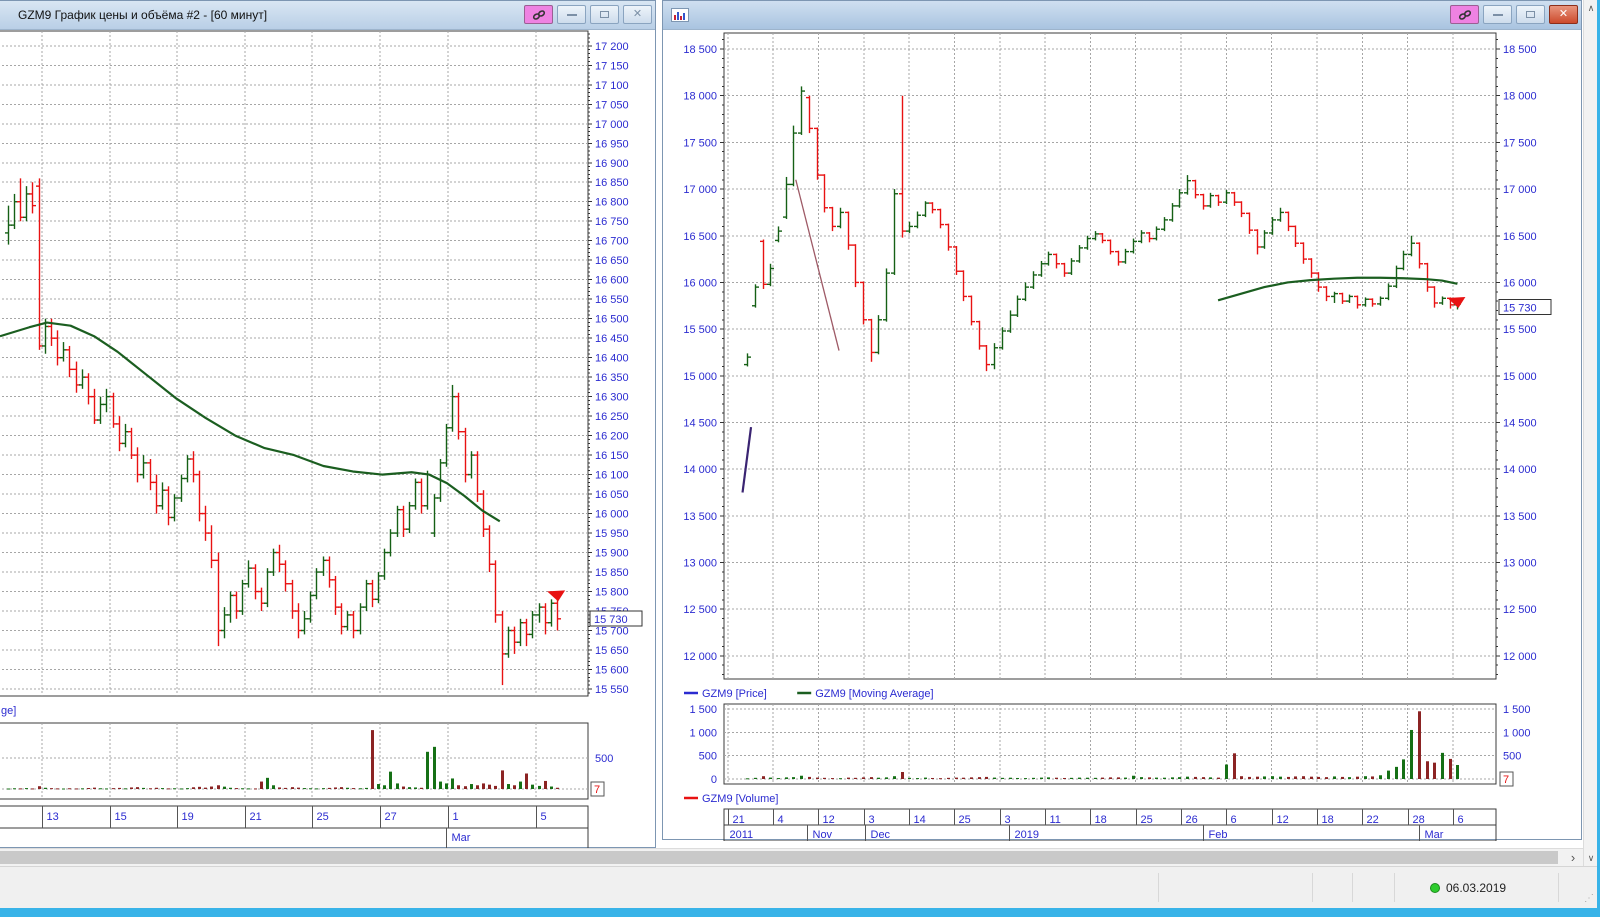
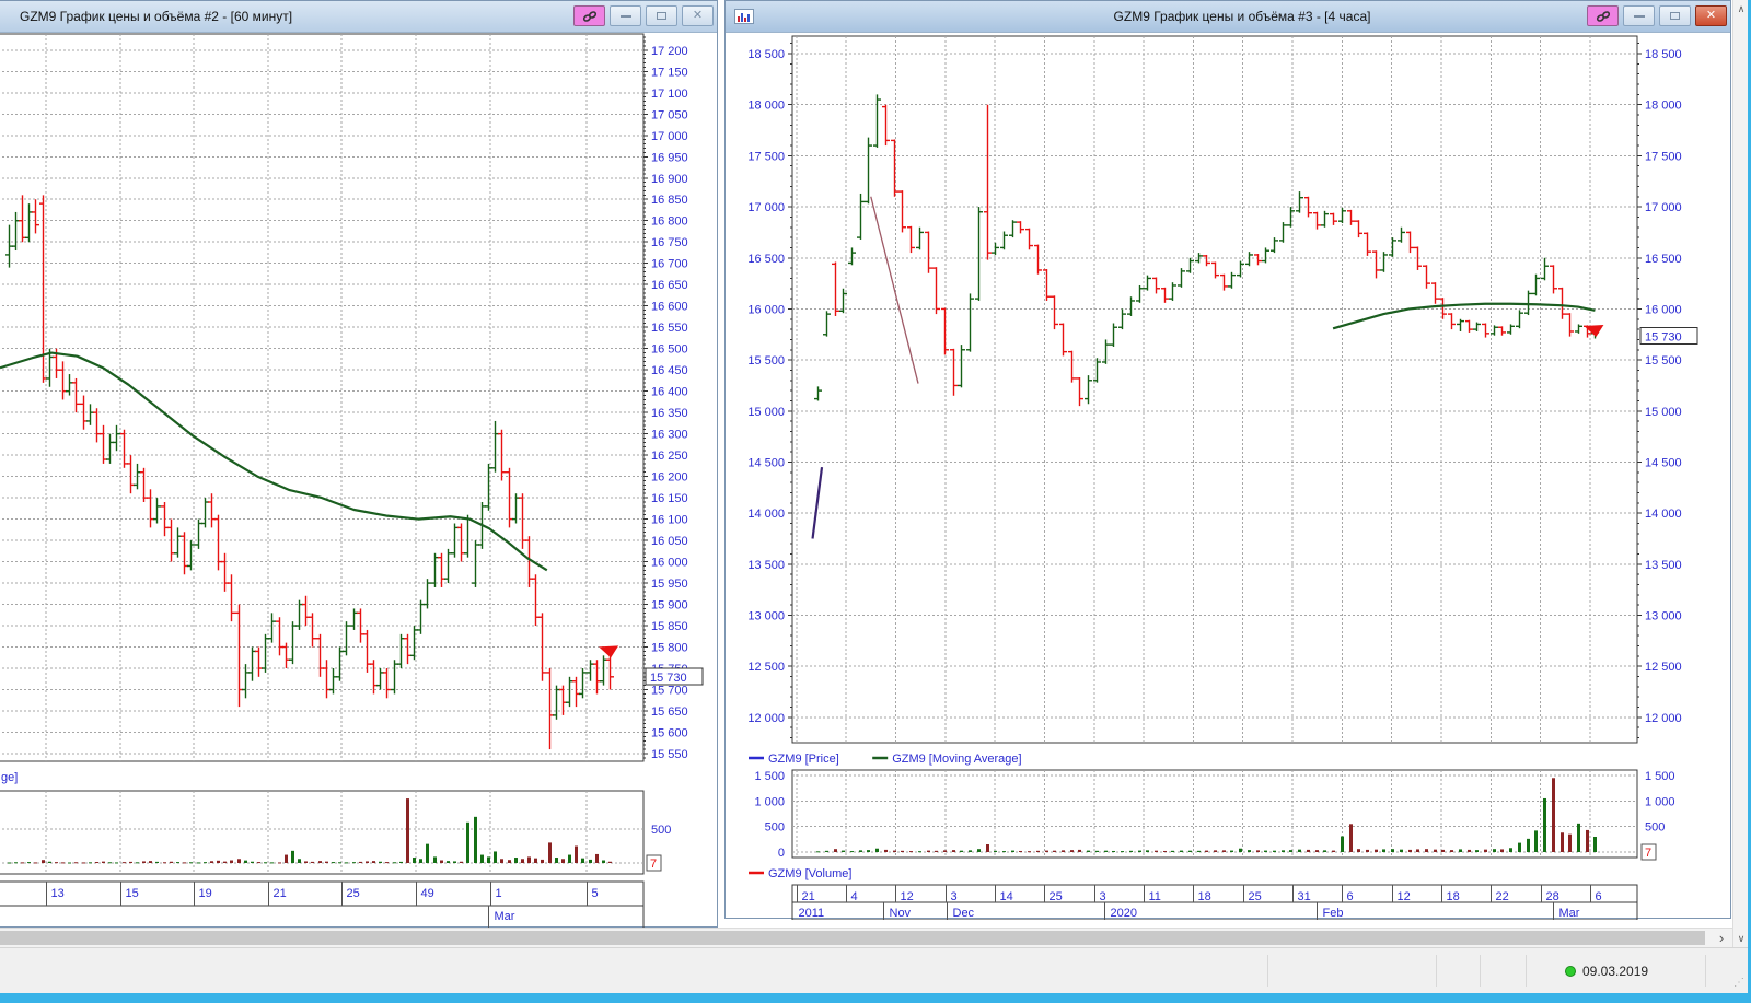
  15 550
  15 600
  15 650
  15 700
  15 800
  15 850
  15 900
  15 950
  16 000
  16 050
  16 100
  16 150
  16 200
  16 250
  16 300
  16 350
  16 400
  16 450
  16 500
  16 550
  16 600
  16 650
  16 700
  16 750
  16 800
  16 850
  16 900
  16 950
  17 000
  17 050
  17 100
  17 150
  17 200
  500
  15 730
  7
  ge]
  13
  15
  19
  21
  25
- 27
+ 49
  1
  5
  Mar
  GZM9 График цены и объёма #2 - [60 минут]
  ✕
  12 000
  12 000
  12 500
  12 500
  13 000
  13 000
  13 500
  13 500
  14 000
  14 000
  14 500
  14 500
  15 000
  15 000
  15 500
  15 500
  16 000
  16 000
  16 500
  16 500
  17 000
  17 000
  17 500
  17 500
  18 000
  18 000
  18 500
  18 500
  500
  500
  1 000
  1 000
  1 500
  1 500
  0
  15 730
  7
  GZM9 [Price]
  GZM9 [Moving Average]
  GZM9 [Volume]
  21
  4
  12
  3
  14
  25
  3
  11
  18
  25
- 26
+ 31
  6
  12
  18
  22
  28
  6
  2011
  Nov
  Dec
- 2019
+ 2020
  Feb
  Mar
+ GZM9 График цены и объёма #3 - [4 часа]
  ✕
  ›
  ∧
  ∨
- 06.03.2019
+ 09.03.2019
  ⋰
